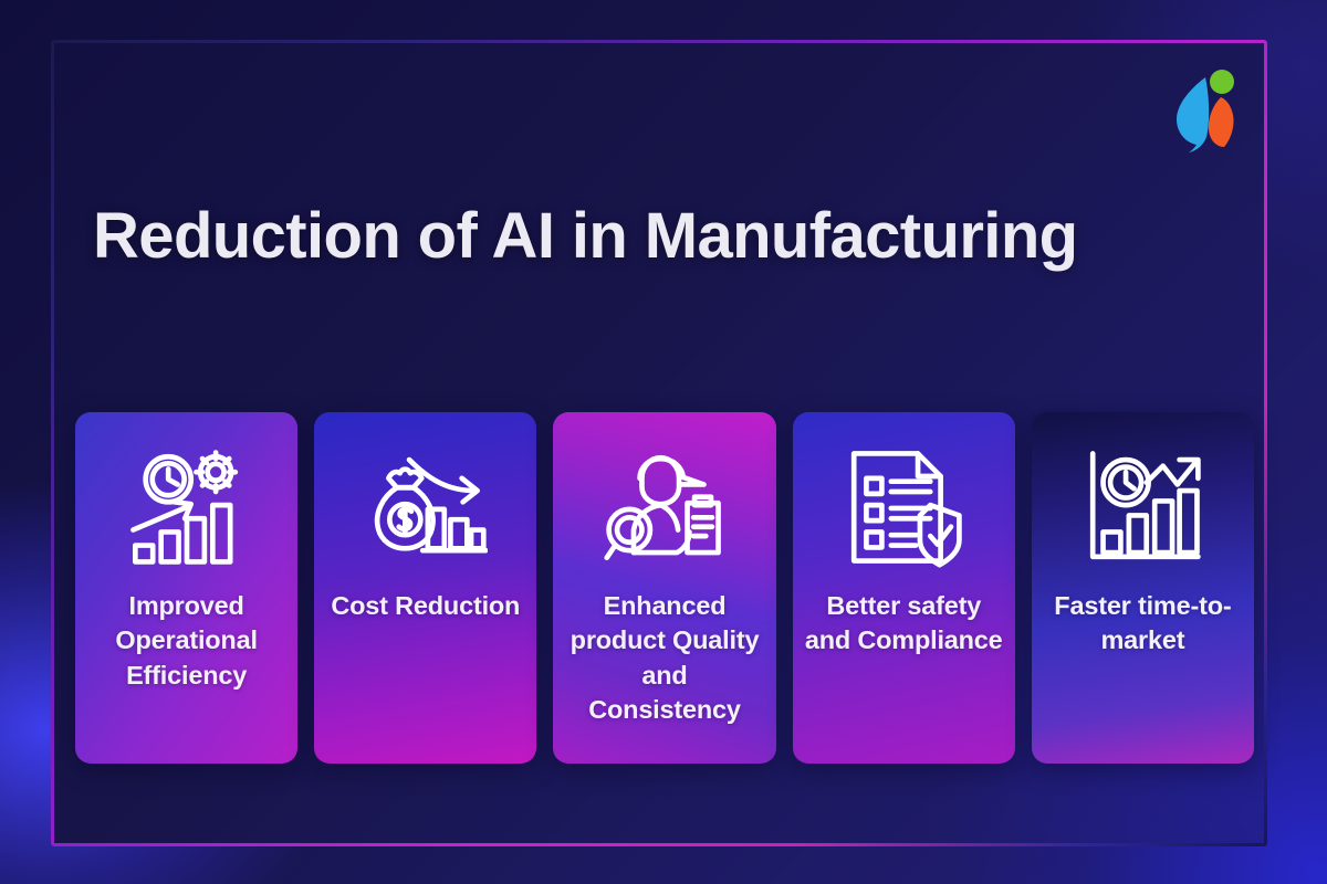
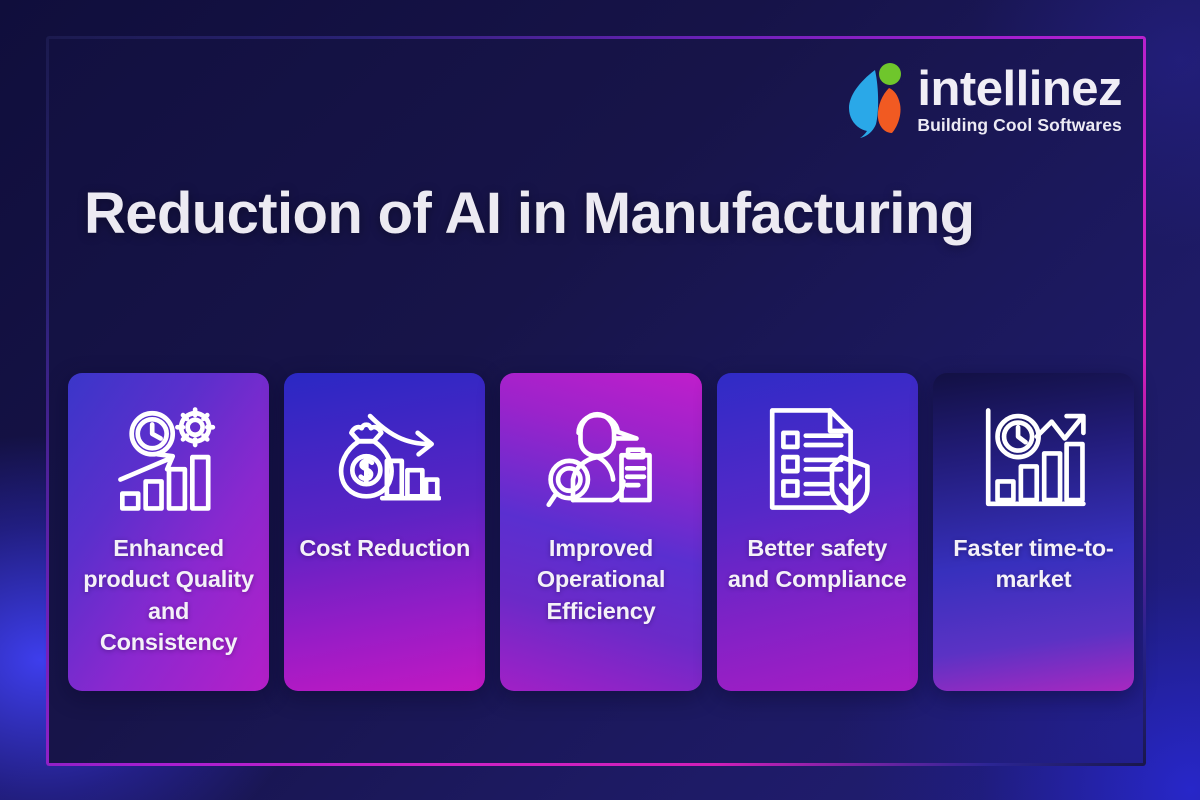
+ intellinez
+ Building Cool Softwares
  Reduction of AI in Manufacturing
- Improved Operational Efficiency
+ Enhanced product Quality and Consistency
  Cost Reduction
- Enhanced product Quality and Consistency
+ Improved Operational Efficiency
  Better safety and Compliance
  Faster time-to-market
